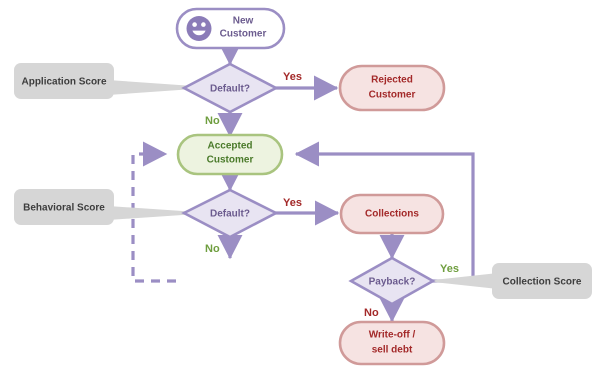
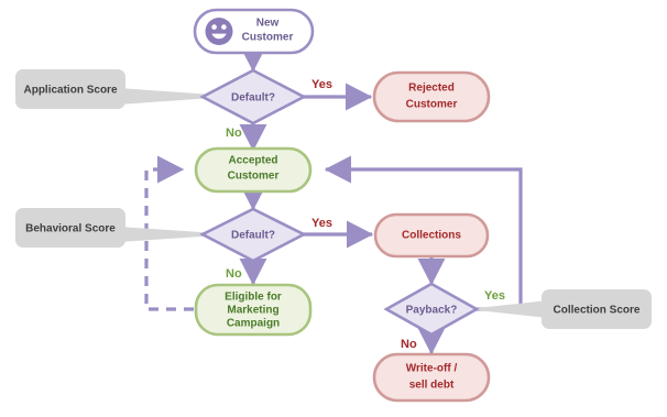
  New
  Customer
  Default?
  Rejected
  Customer
  Accepted
  Customer
  Default?
  Collections
+ Eligible for
+ Marketing
+ Campaign
  Payback?
  Write-off /
  sell debt
  Application Score
  Behavioral Score
  Collection Score
  Yes
  No
  Yes
  No
  Yes
  No
